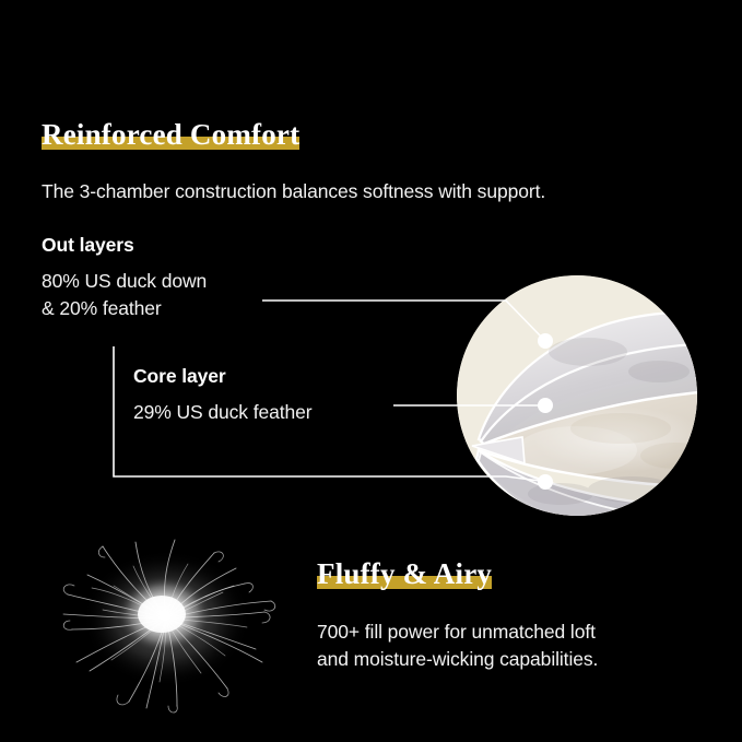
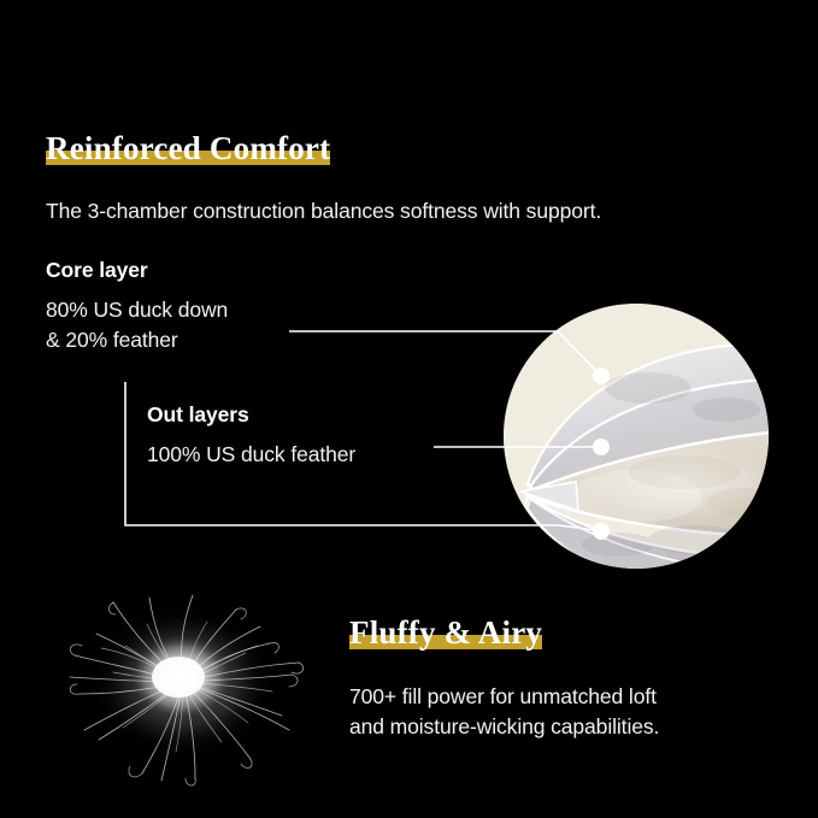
  Reinforced Comfort
  The 3-chamber construction balances softness with support.
- Out layers
+ Core layer
  80% US duck down
  & 20% feather
- Core layer
+ Out layers
- 29% US duck feather
+ 100% US duck feather
  Fluffy & Airy
  700+ fill power for unmatched loft
  and moisture-wicking capabilities.
